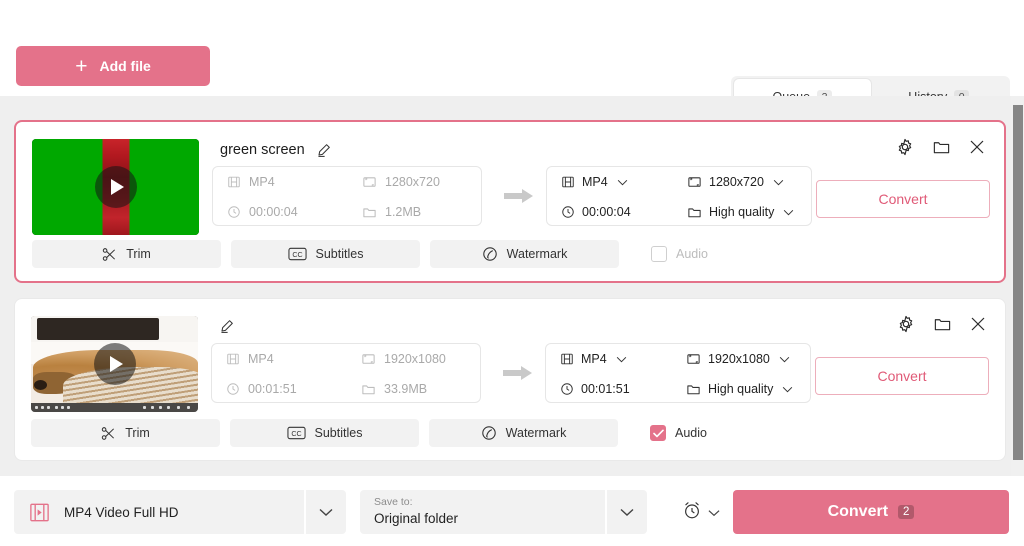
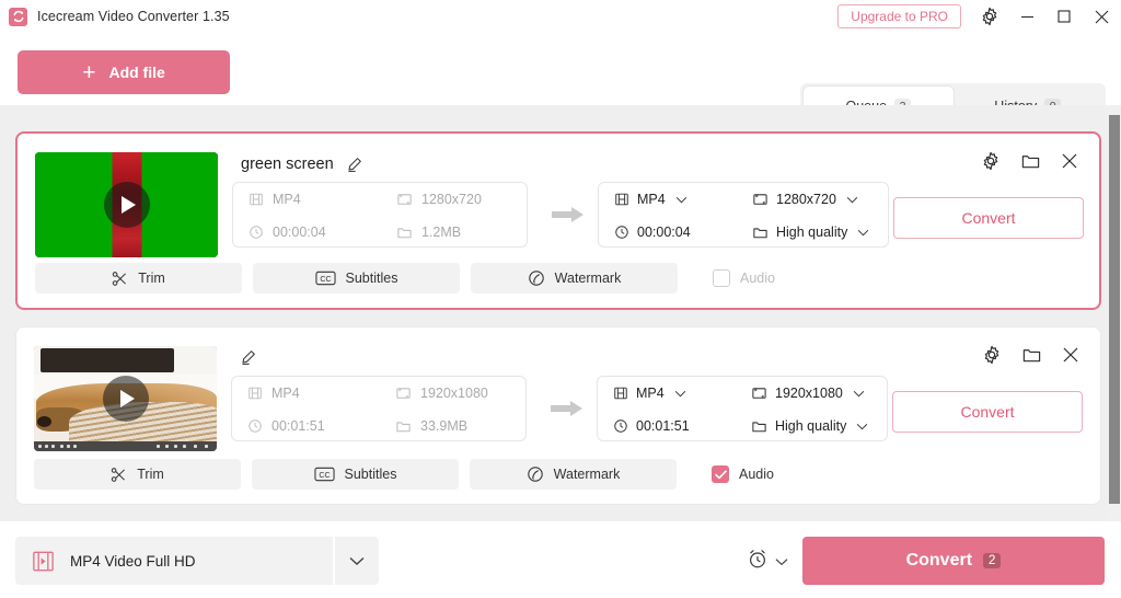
+ Icecream Video Converter 1.35
+ Upgrade to PRO
  +
  Add file
  green screen
  MP4
  1280x720
  00:00:04
  1.2MB
  MP4
  1280x720
  00:00:04
  High quality
  Convert
  Trim
  CC
  Subtitles
  Watermark
  Audio
  MP4
  1920x1080
  00:01:51
  33.9MB
  MP4
  1920x1080
  00:01:51
  High quality
  Convert
  Trim
  CC
  Subtitles
  Watermark
  Audio
  MP4 Video Full HD
- Save to:
- Original folder
  Convert
  2
